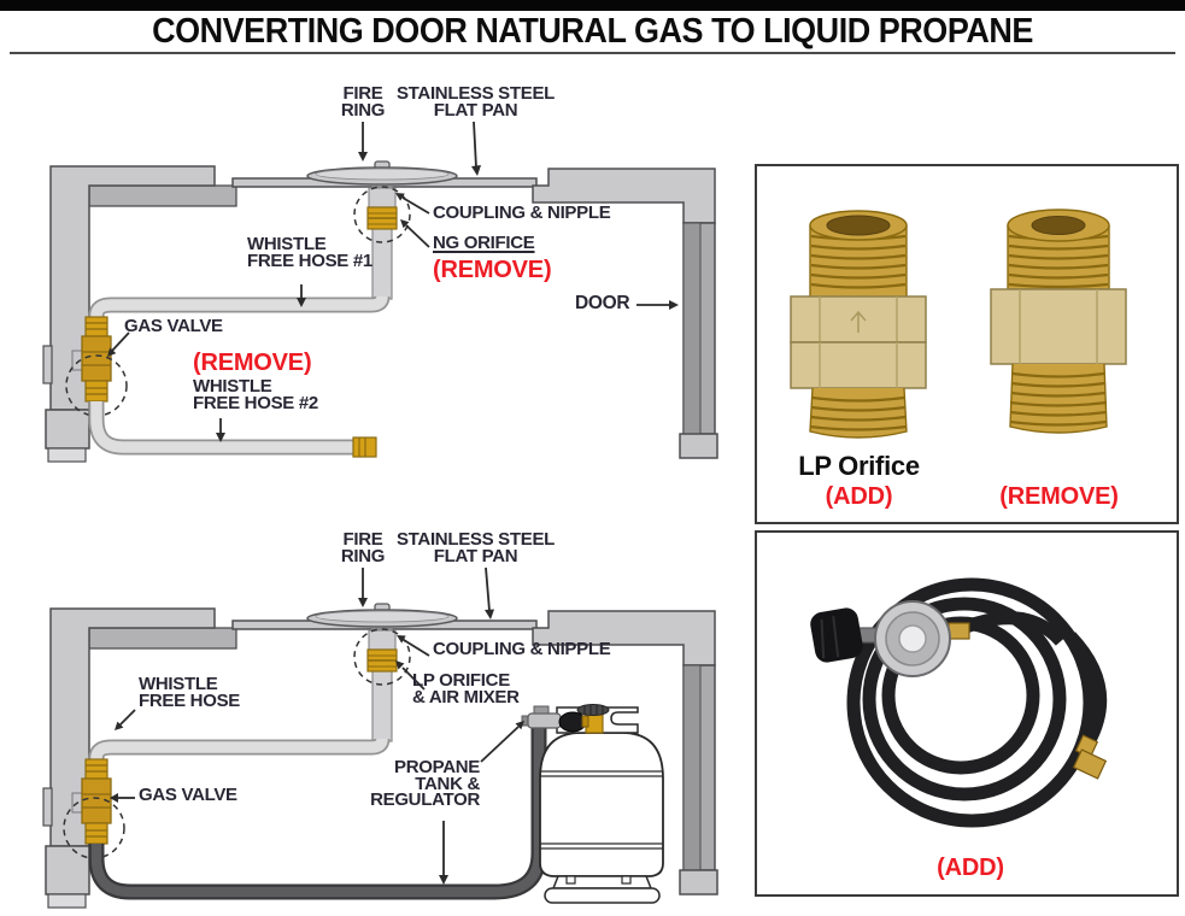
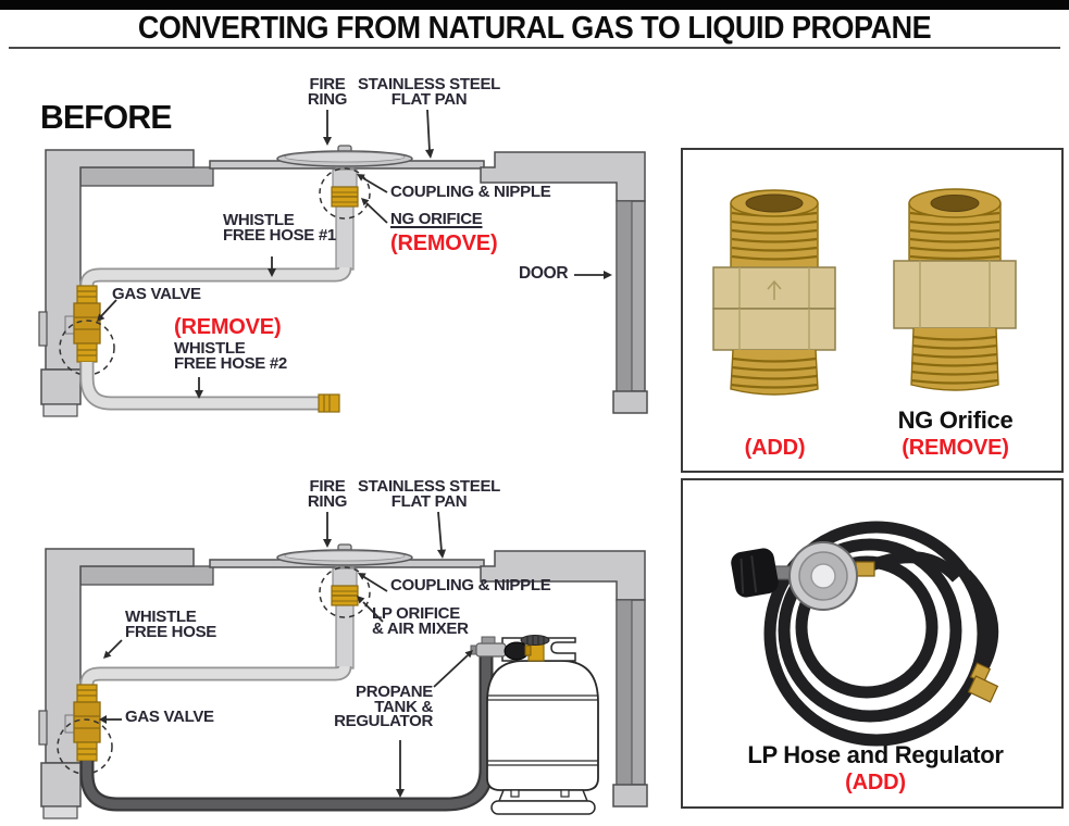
- CONVERTING DOOR NATURAL GAS TO LIQUID PROPANE
+ CONVERTING FROM NATURAL GAS TO LIQUID PROPANE
+ BEFORE
  FIRE
  RING
  STAINLESS STEEL
  FLAT PAN
  COUPLING & NIPPLE
  NG ORIFICE
  (REMOVE)
  WHISTLE
  FREE HOSE #1
  DOOR
  GAS VALVE
  (REMOVE)
  WHISTLE
  FREE HOSE #2
  FIRE
  RING
  STAINLESS STEEL
  FLAT PAN
  COUPLING & NIPPLE
  LP ORIFICE
  & AIR MIXER
  WHISTLE
  FREE HOSE
  GAS VALVE
  PROPANE
  TANK &
  REGULATOR
- LP Orifice
  (ADD)
+ NG Orifice
  (REMOVE)
+ LP Hose and Regulator
  (ADD)
